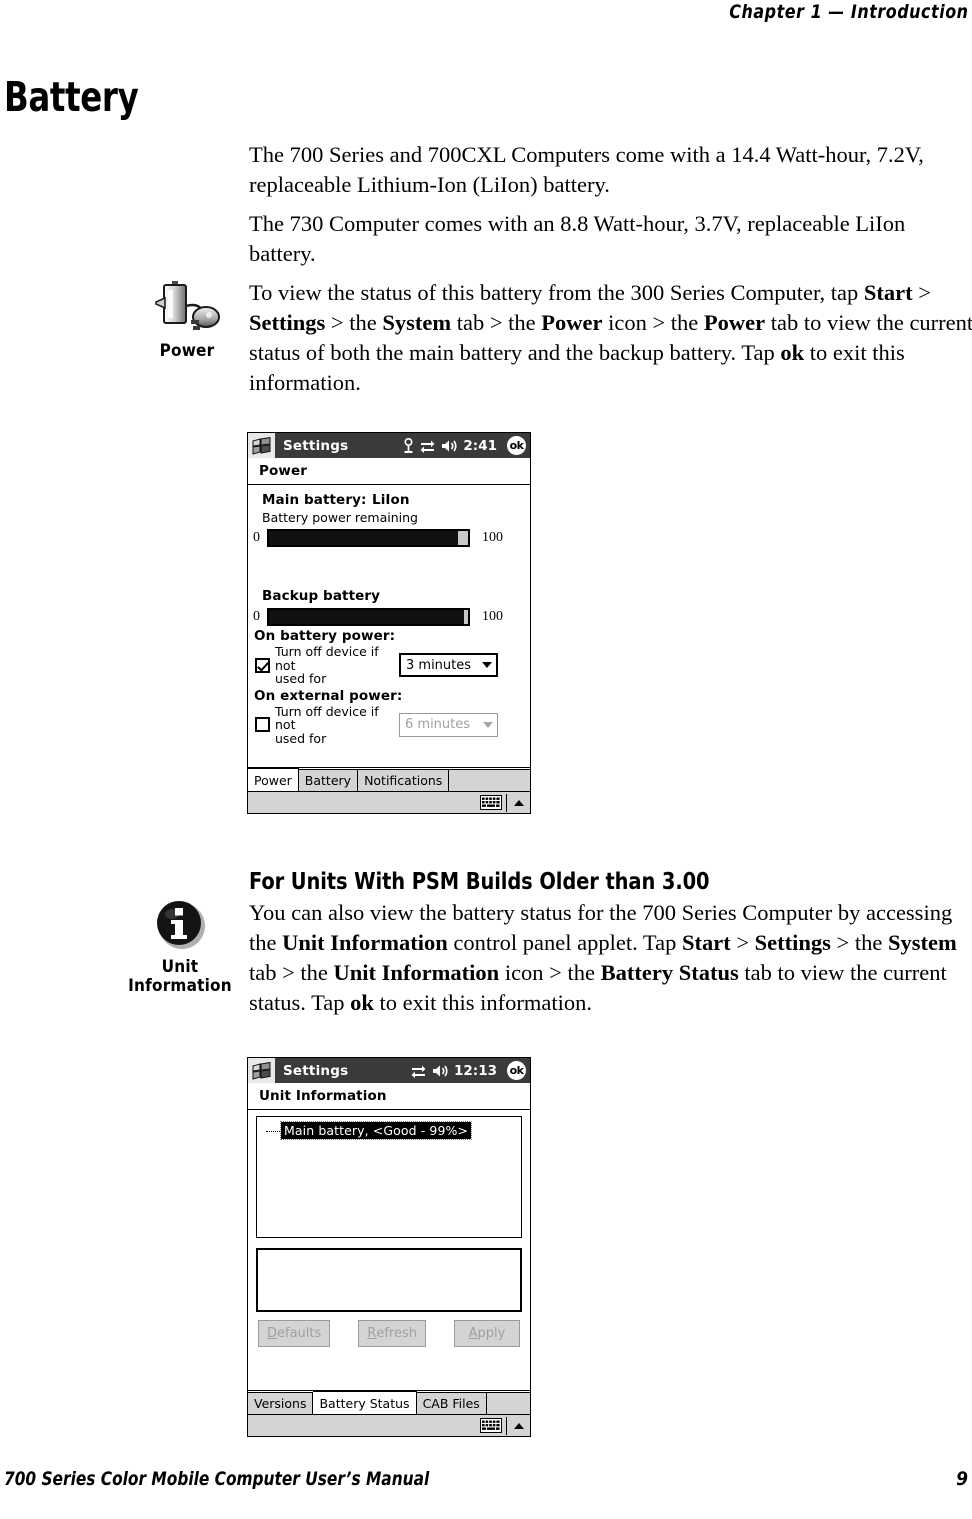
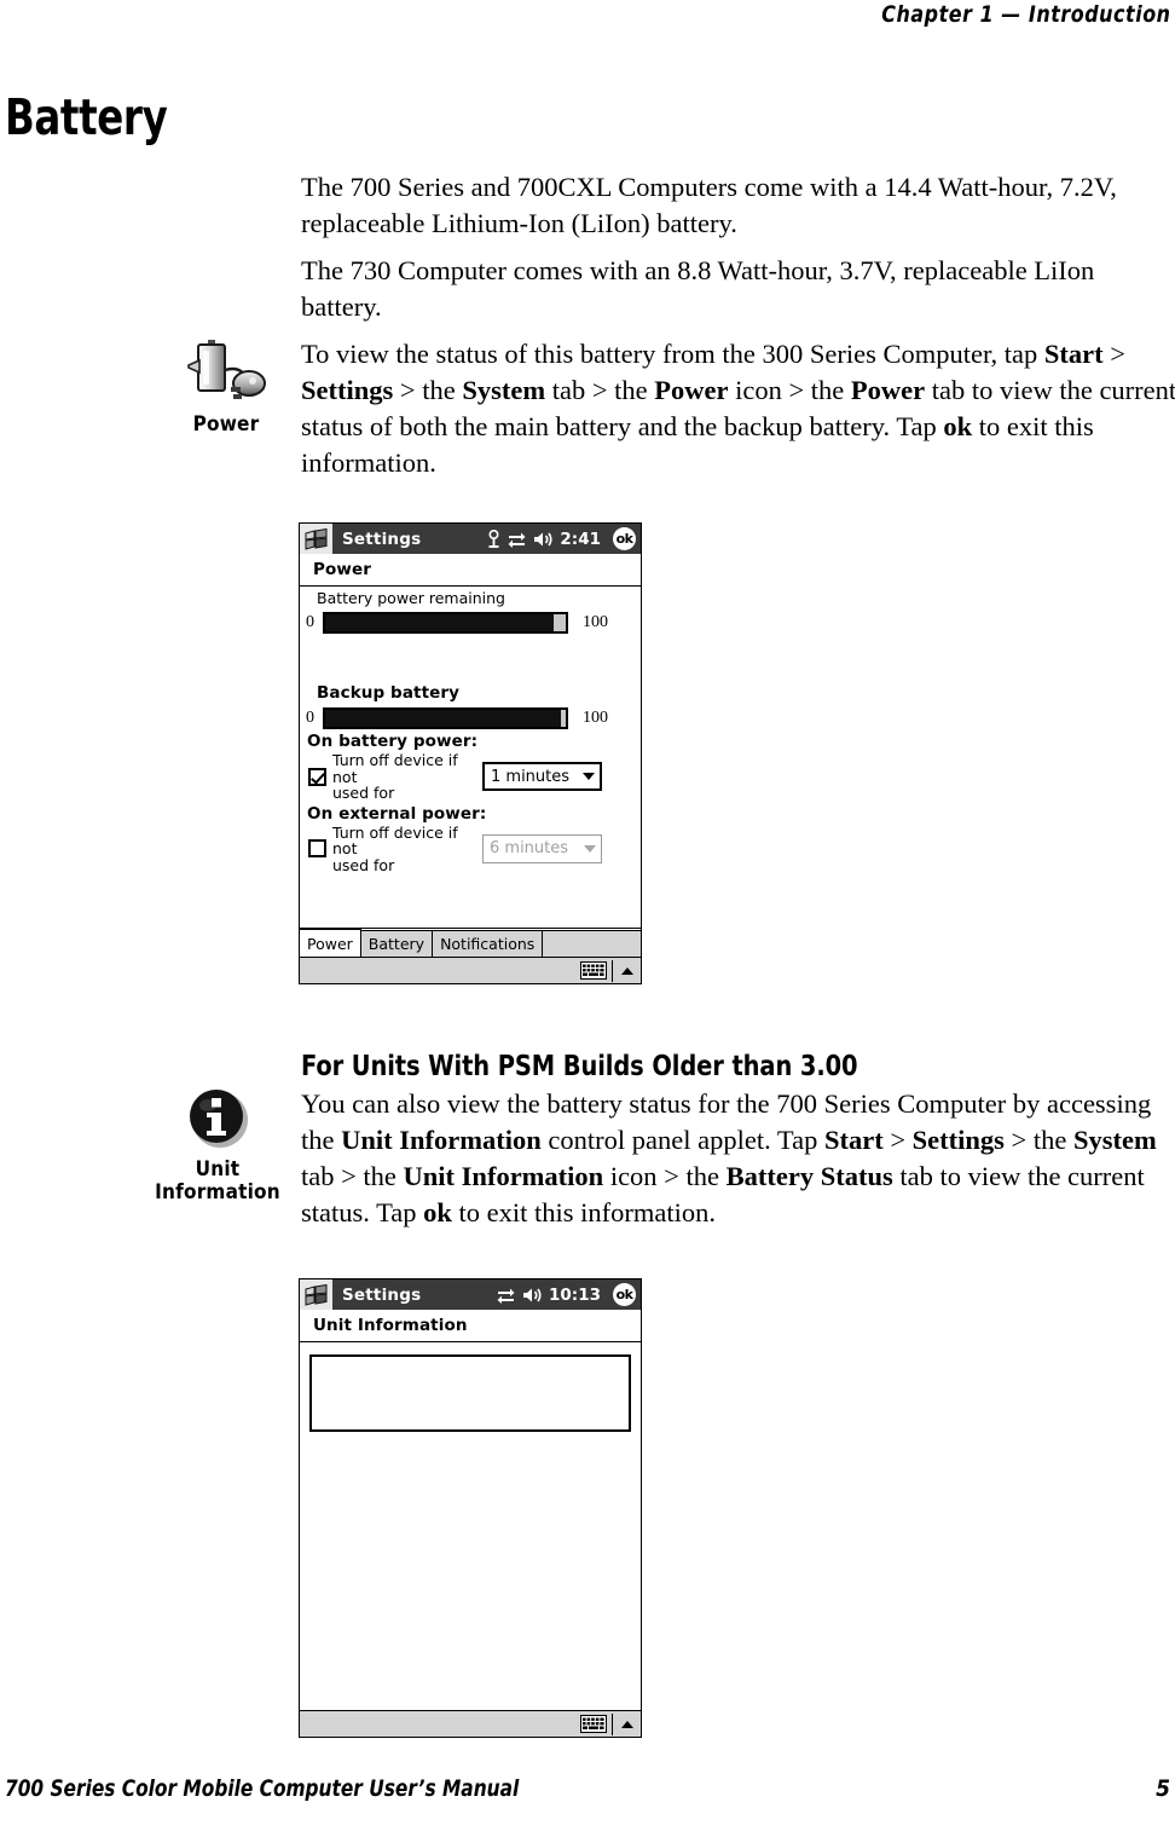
  Chapter 1 — Introduction
  Battery
  The 700 Series and 700CXL Computers come with a 14.4 Watt-hour, 7.2V, replaceable Lithium-Ion (LiIon) battery.
  The 730 Computer comes with an 8.8 Watt-hour, 3.7V, replaceable LiIon battery.
  To view the status of this battery from the 300 Series Computer, tap Start > Settings > the System tab > the Power icon > the Power tab to view the current status of both the main battery and the backup battery. Tap ok to exit this information.
  Power
  Settings
  2:41
  ok
  Power
- Main battery:
- LiIon
  Battery power remaining
  0
  100
  Backup battery
  0
  100
  On battery power:
  Turn off device if not
  used for
- 3 minutes
+ 1 minutes
  On external power:
  Turn off device if not
  used for
  6 minutes
  Power
  Battery
  Notifications
  For Units With PSM Builds Older than 3.00
  Unit
  Information
  You can also view the battery status for the 700 Series Computer by accessing the Unit Information control panel applet. Tap Start > Settings > the System tab > the Unit Information icon > the Battery Status tab to view the current status. Tap ok to exit this information.
  Settings
- 12:13
+ 10:13
  ok
  Unit Information
- Main battery, <Good - 99%>
- D
- efaults
- R
- efresh
- A
- pply
- Versions
- Battery Status
- CAB Files
  700 Series Color Mobile Computer User’s Manual
- 9
+ 5
